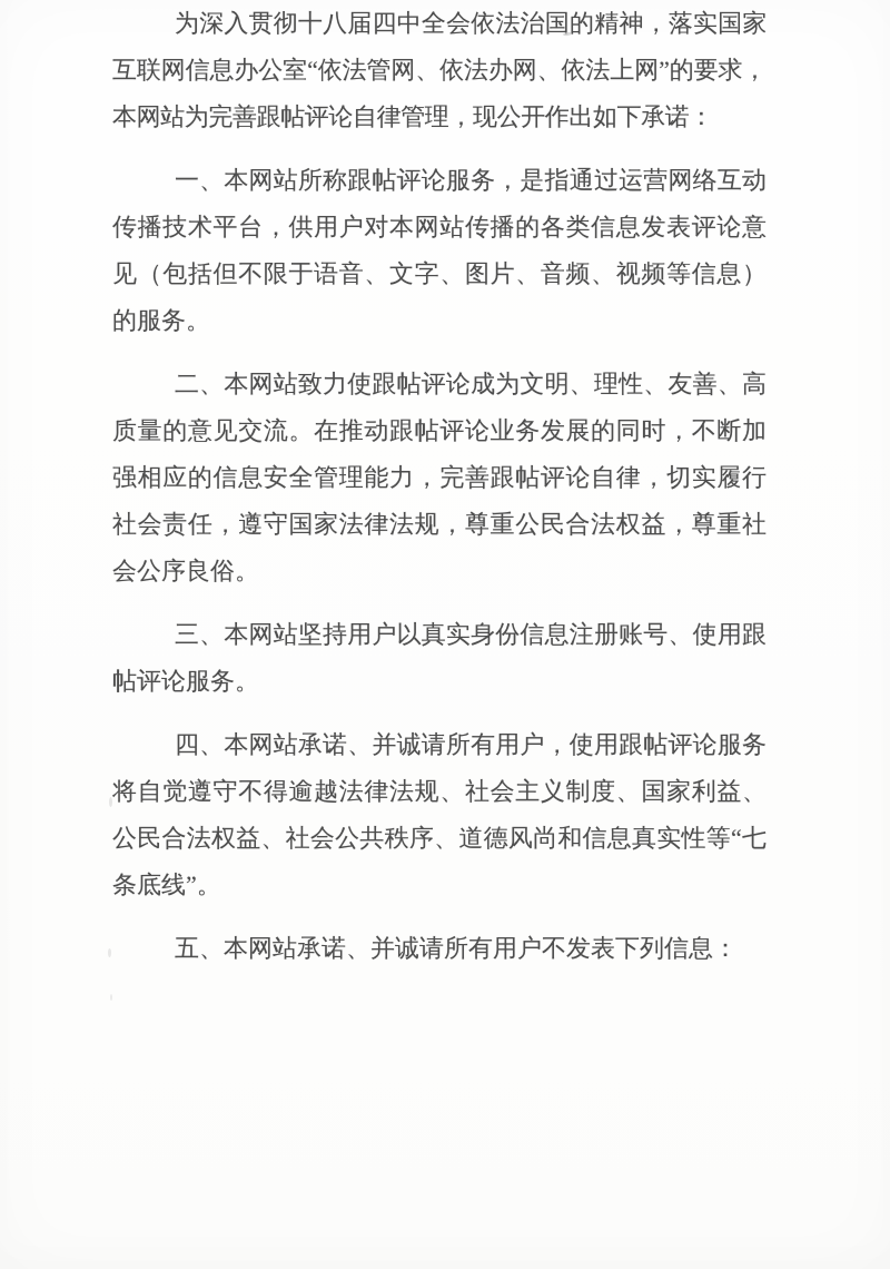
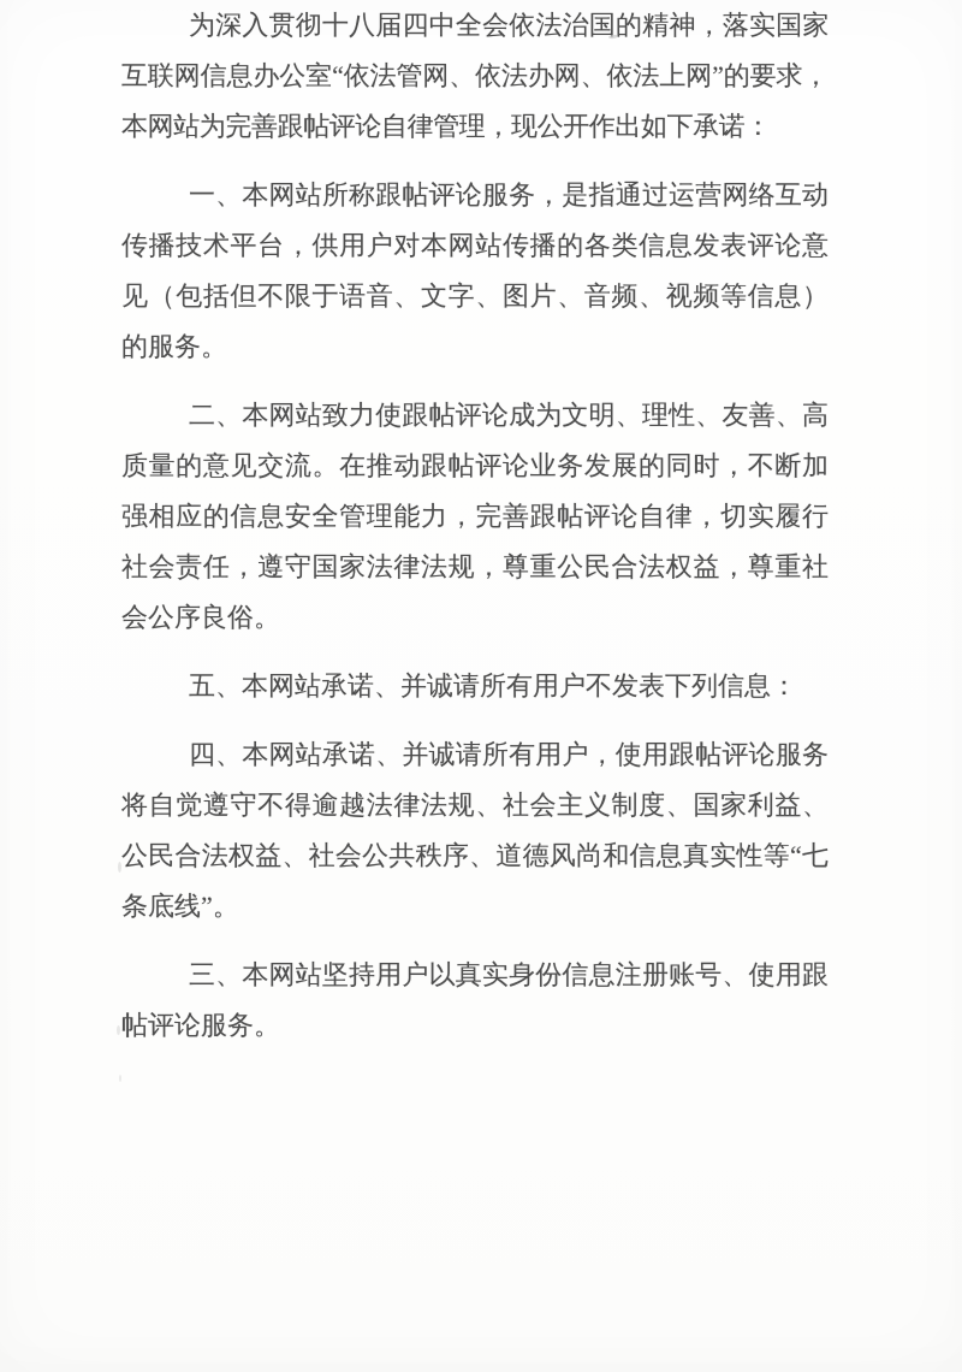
  为深入贯彻十八届四中全会依法治国的精神，落实国家互联网信息办公室“依法管网、依法办网、依法上网”的要求，本网站为完善跟帖评论自律管理，现公开作出如下承诺：
  一、本网站所称跟帖评论服务，是指通过运营网络互动传播技术平台，供用户对本网站传播的各类信息发表评论意见（包括但不限于语音、文字、图片、音频、视频等信息）的服务。
  二、本网站致力使跟帖评论成为文明、理性、友善、高质量的意见交流。在推动跟帖评论业务发展的同时，不断加强相应的信息安全管理能力，完善跟帖评论自律，切实履行社会责任，遵守国家法律法规，尊重公民合法权益，尊重社会公序良俗。
- 三、本网站坚持用户以真实身份信息注册账号、使用跟帖评论服务。
+ 五、本网站承诺、并诚请所有用户不发表下列信息：
  四、本网站承诺、并诚请所有用户，使用跟帖评论服务将自觉遵守不得逾越法律法规、社会主义制度、国家利益、公民合法权益、社会公共秩序、道德风尚和信息真实性等“七条底线”。
- 五、本网站承诺、并诚请所有用户不发表下列信息：
+ 三、本网站坚持用户以真实身份信息注册账号、使用跟帖评论服务。
